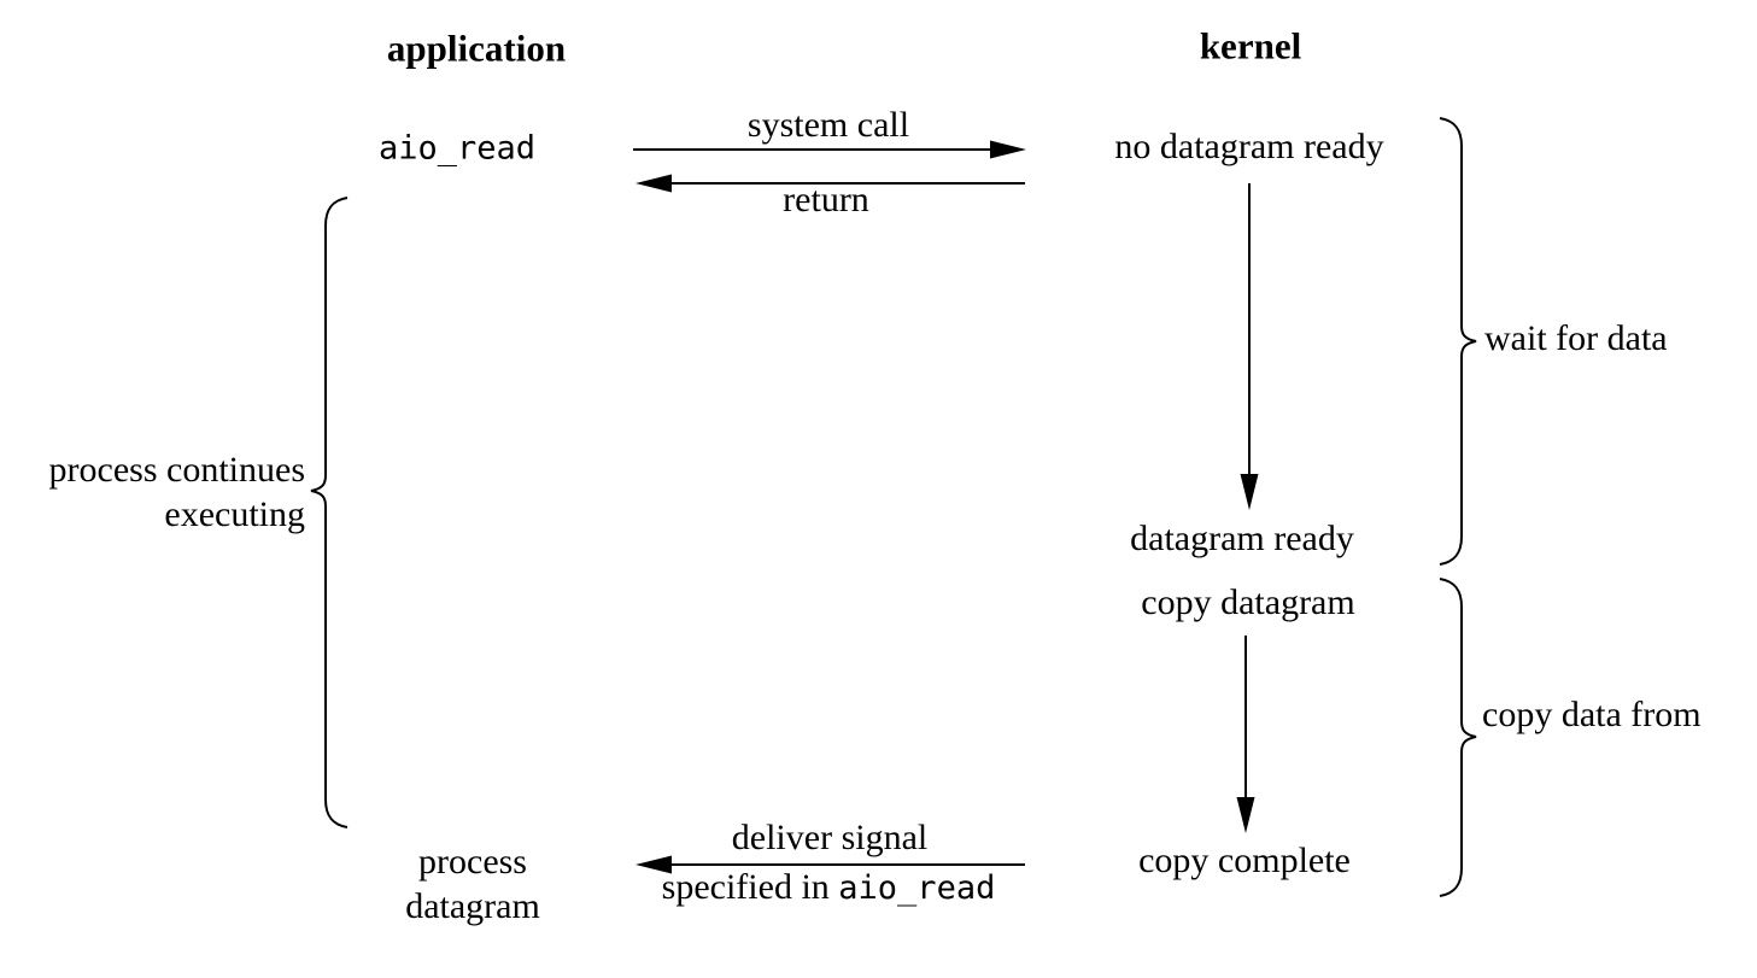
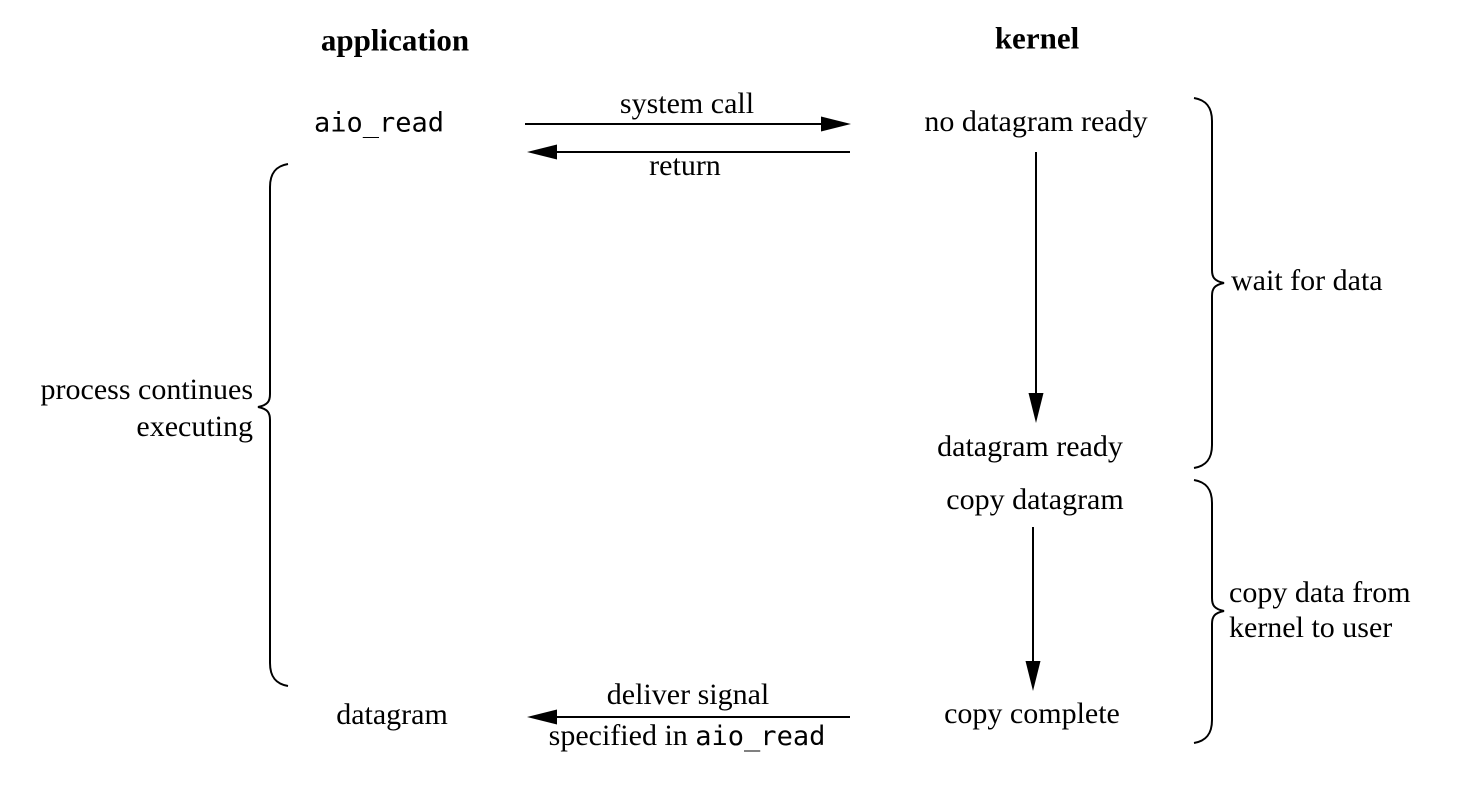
  application
  kernel
  aio_read
- process
  datagram
  no datagram ready
  datagram ready
  copy datagram
  copy complete
  system call
  return
  deliver signal
  specified in aio_read
  process continues
  executing
  wait for data
  copy data from
+ kernel to user
